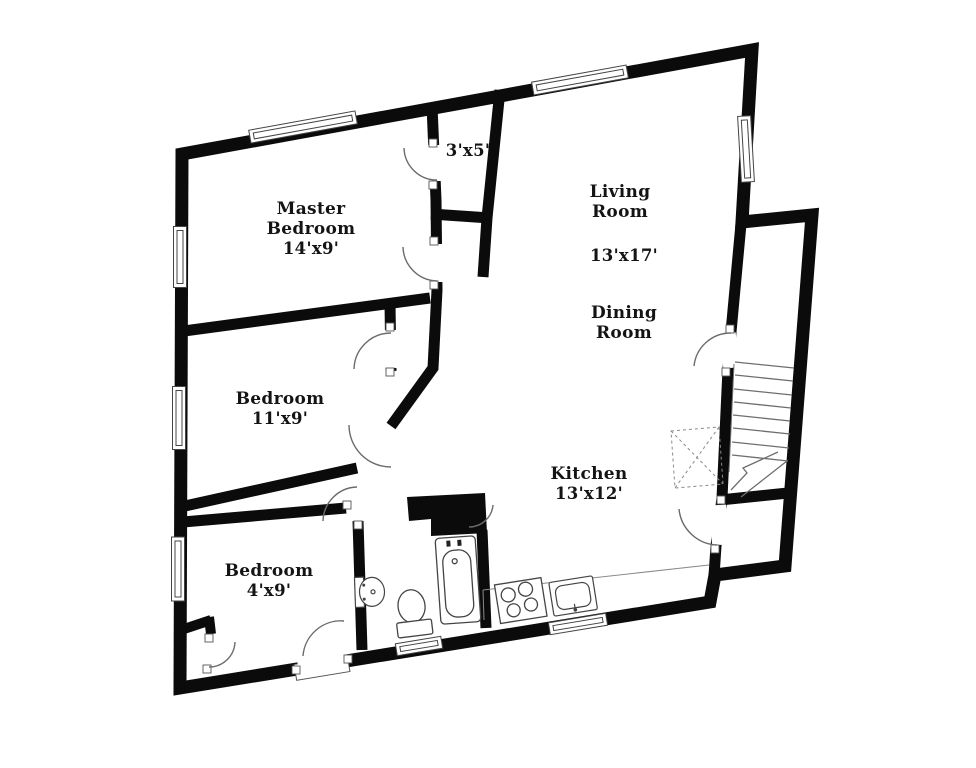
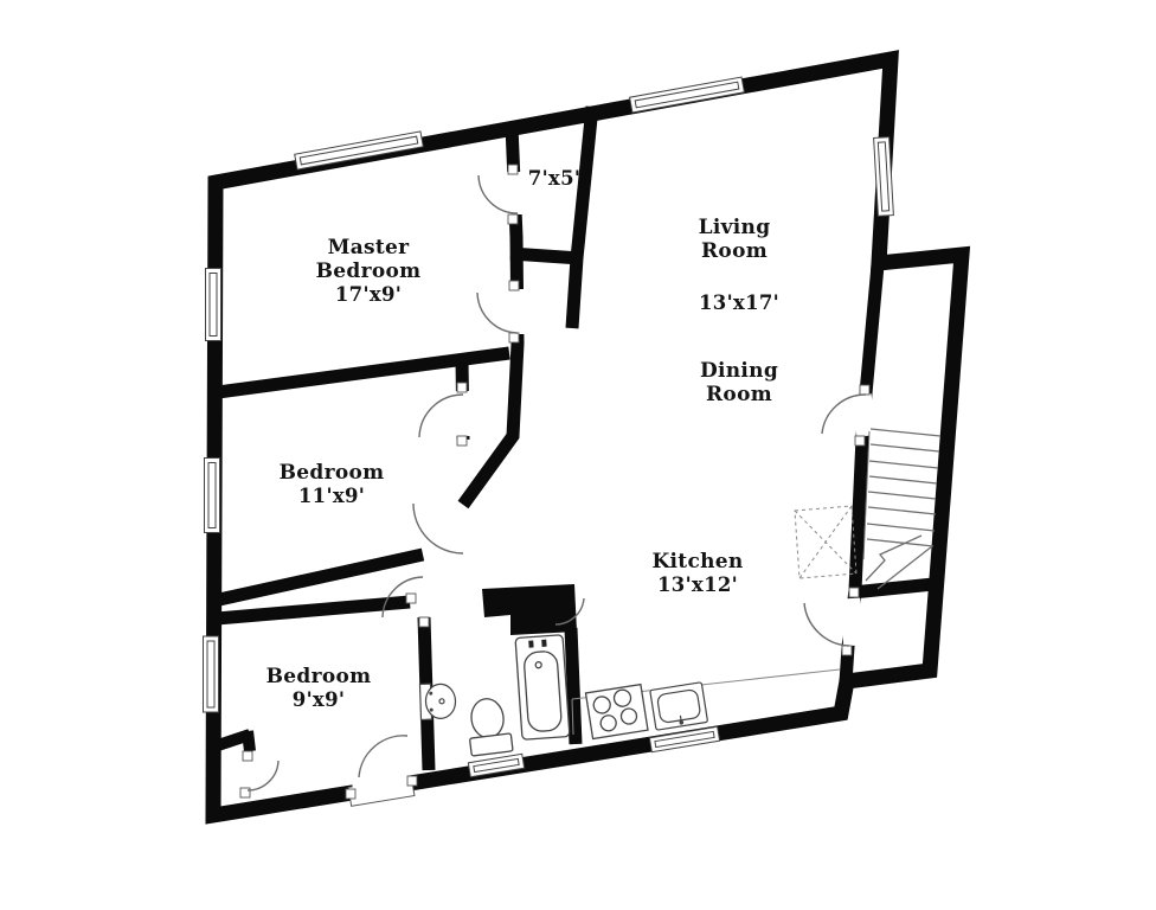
  Master Bedroom
- 14'x9'
+ 17'x9'
  Living Room
  13'x17'
  Dining Room
  Kitchen
  13'x12'
  Bedroom
  11'x9'
  Bedroom
- 4'x9'
+ 9'x9'
- 3'x5'
+ 7'x5'
